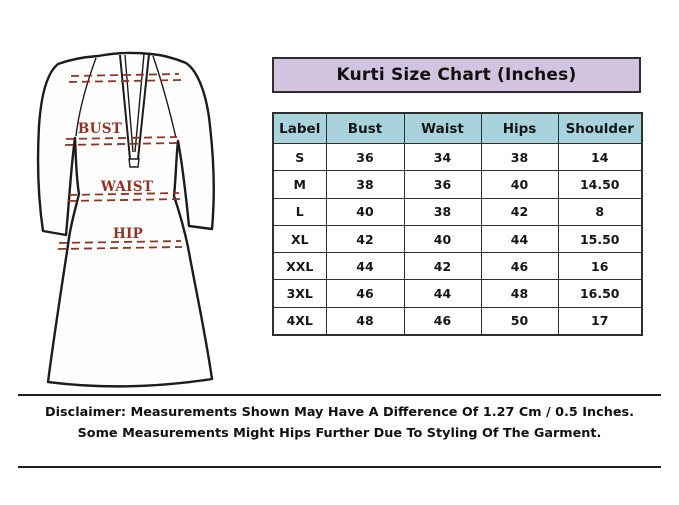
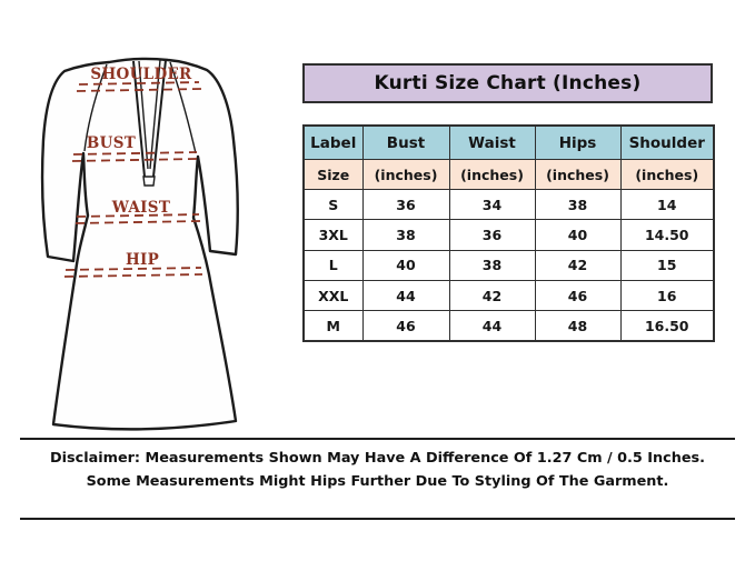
+ SHOULDER
  BUST
  WAIST
  HIP
  Kurti Size Chart (Inches)
  Label	Bust	Waist	Hips	Shoulder
+ Size	(inches)	(inches)	(inches)	(inches)
  S	36	34	38	14
- M	38	36	40	14.50
+ 3XL	38	36	40	14.50
- L	40	38	42	8
+ L	40	38	42	15
- XL	42	40	44	15.50
  XXL	44	42	46	16
- 3XL	46	44	48	16.50
+ M	46	44	48	16.50
- 4XL	48	46	50	17
  Disclaimer: Measurements Shown May Have A Difference Of 1.27 Cm / 0.5 Inches.
  Some Measurements Might Hips Further Due To Styling Of The Garment.
